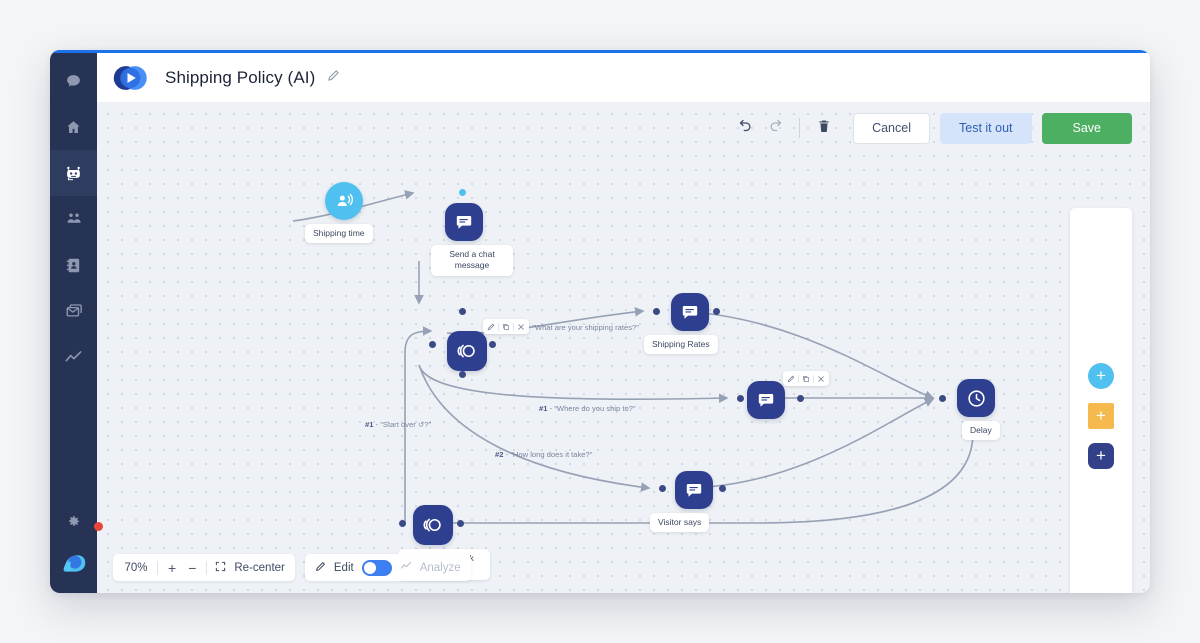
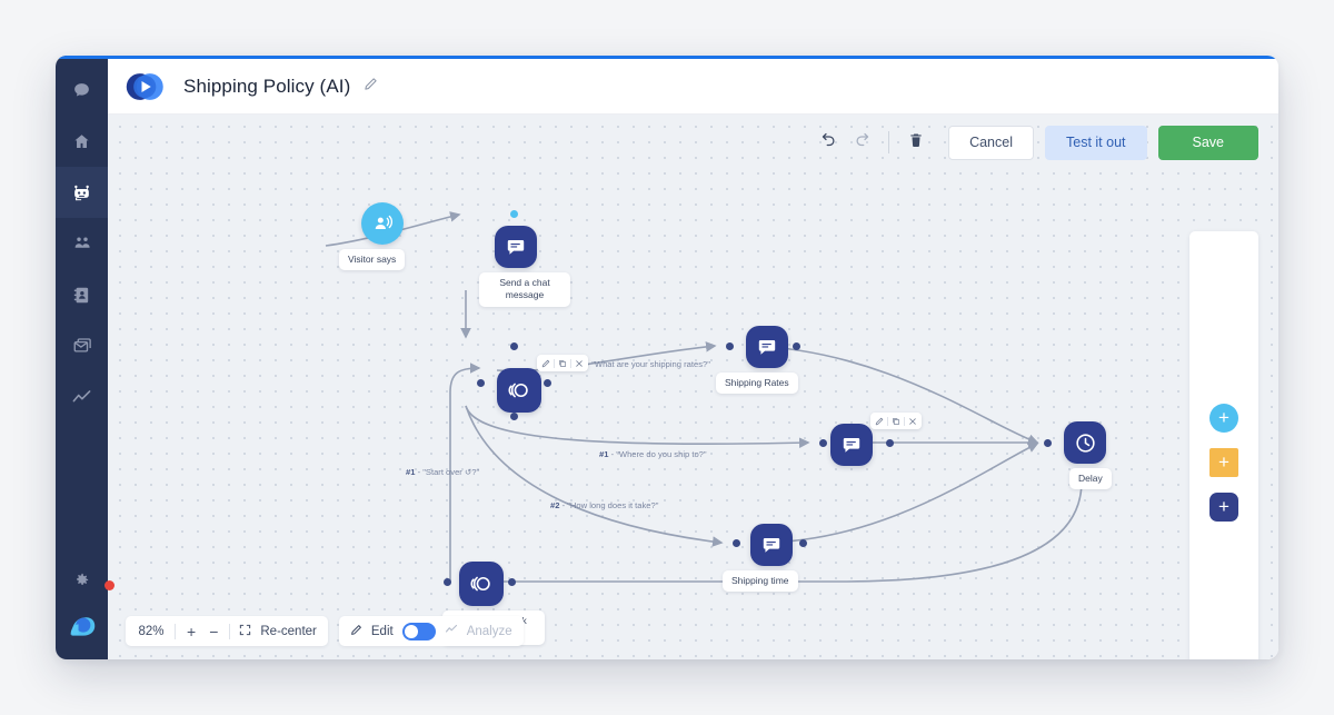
  Shipping Policy (AI)
- Shipping time
+ Visitor says
  Send a chat message
  Shipping Rates
- Visitor says
+ Shipping time
  Delay
  "What are your shipping rates?"
  #1 - "Where do you ship to?"
  #2 - "How long does it take?"
  #1 - "Start over ↺?"
  Cancel
  Test it out
  Save
  +
  +
  +
- 70%
+ 82%
  +
  −
  Re-center
  Edit
  Analyze
